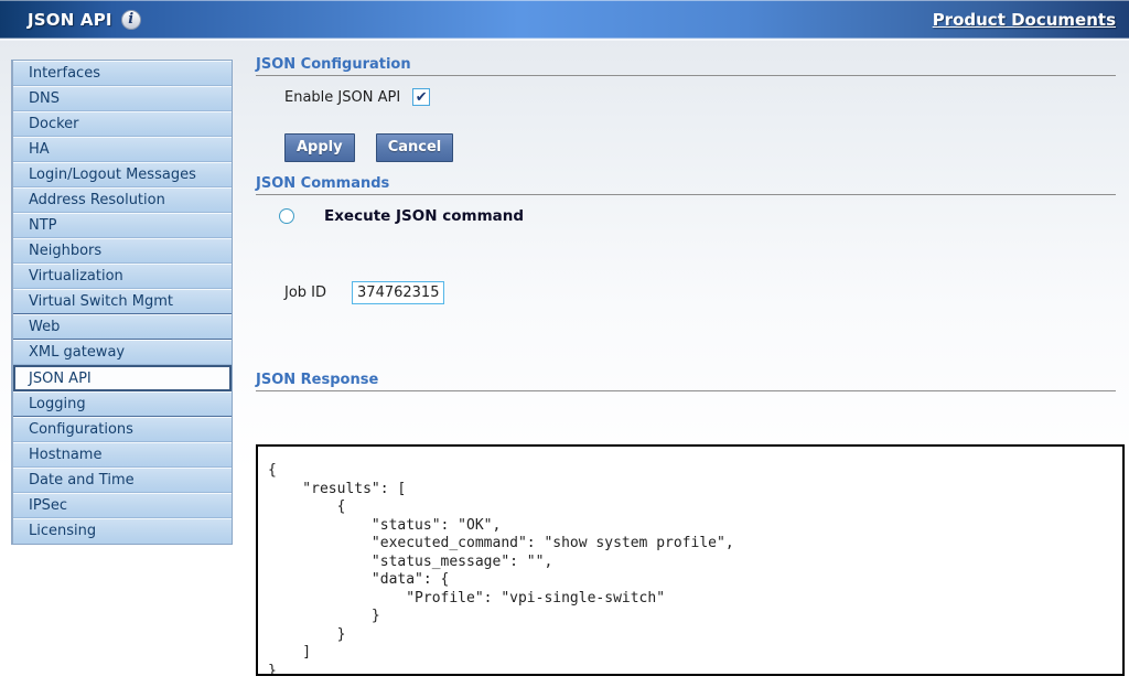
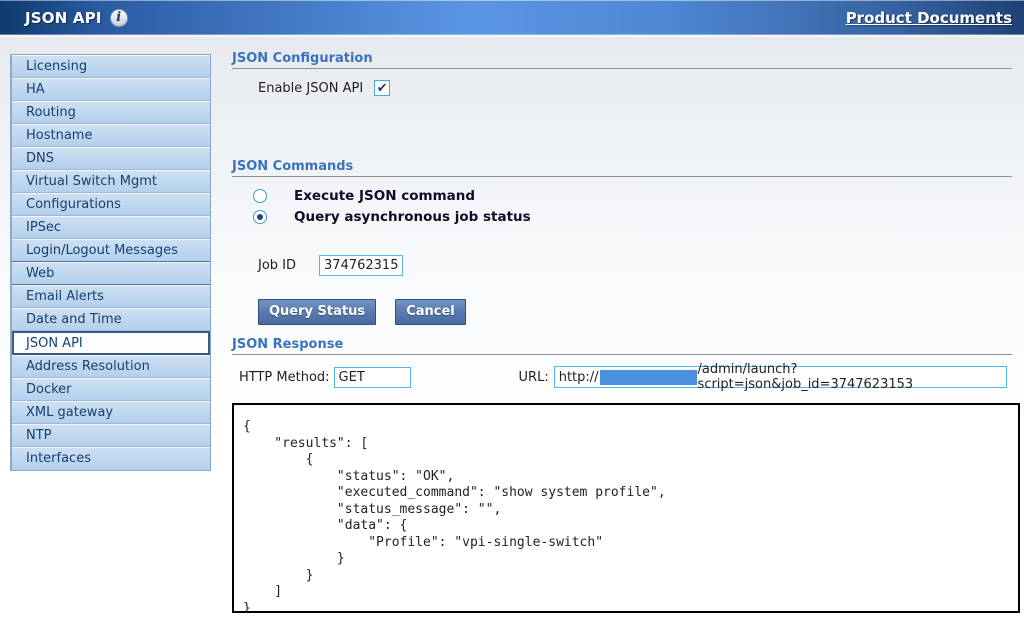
  JSON API
  i
  Product Documents
- Interfaces
+ Licensing
- DNS
+ HA
+ Routing
- Docker
+ Hostname
- HA
+ DNS
- Login/Logout Messages
+ Virtual Switch Mgmt
- Address Resolution
+ Configurations
- NTP
+ IPSec
- Neighbors
- Virtualization
- Virtual Switch Mgmt
+ Login/Logout Messages
  Web
+ Email Alerts
- XML gateway
+ Date and Time
  JSON API
- Logging
- Configurations
+ Address Resolution
- Hostname
+ Docker
- Date and Time
+ XML gateway
- IPSec
+ NTP
- Licensing
+ Interfaces
  JSON Configuration
  Enable JSON API
  ✔
- Apply Cancel
  JSON Commands
  Execute JSON command
+ Query asynchronous job status
  Job ID
  374762315
+ Query Status Cancel
  JSON Response
+ HTTP Method:
+ GET
+ URL:
+ http://
+ /admin/launch?script=json&job_id=3747623153
  {
  "results": [
  {
  "status": "OK",
  "executed_command": "show system profile",
  "status_message": "",
  "data": {
  "Profile": "vpi-single-switch"
  }
  }
  ]
  }
